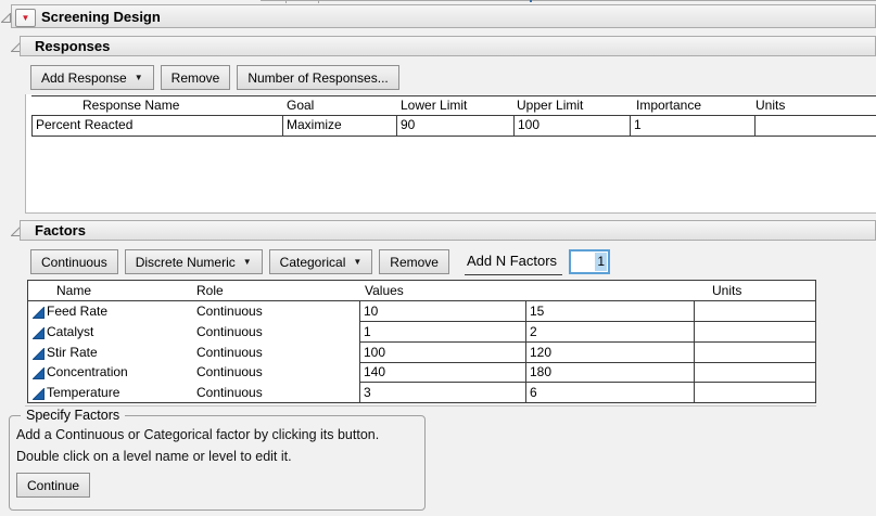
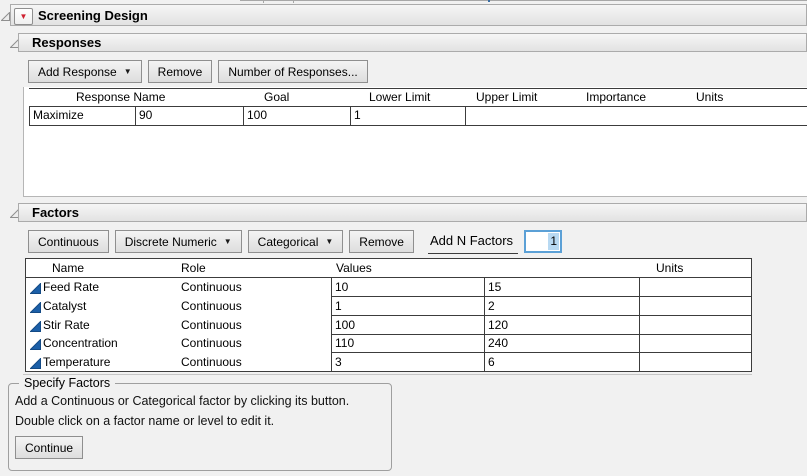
  ▼
  Screening Design
  Responses
  Add Response
  ▼
  Remove
  Number of Responses...
  Response Name
  Goal
  Lower Limit
  Upper Limit
  Importance
  Units
- Percent Reacted
  Maximize
  90
  100
  1
  Factors
  Continuous
  Discrete Numeric
  ▼
  Categorical
  ▼
  Remove
  Add N Factors
  1
  Name
  Role
  Values
  Units
  Feed Rate
  Continuous
  10
  15
  Catalyst
  Continuous
  1
  2
  Stir Rate
  Continuous
  100
  120
  Concentration
  Continuous
- 140
+ 110
- 180
+ 240
  Temperature
  Continuous
  3
  6
  Specify Factors
  Add a Continuous or Categorical factor by clicking its button.
- Double click on a level name or level to edit it.
+ Double click on a factor name or level to edit it.
  Continue
